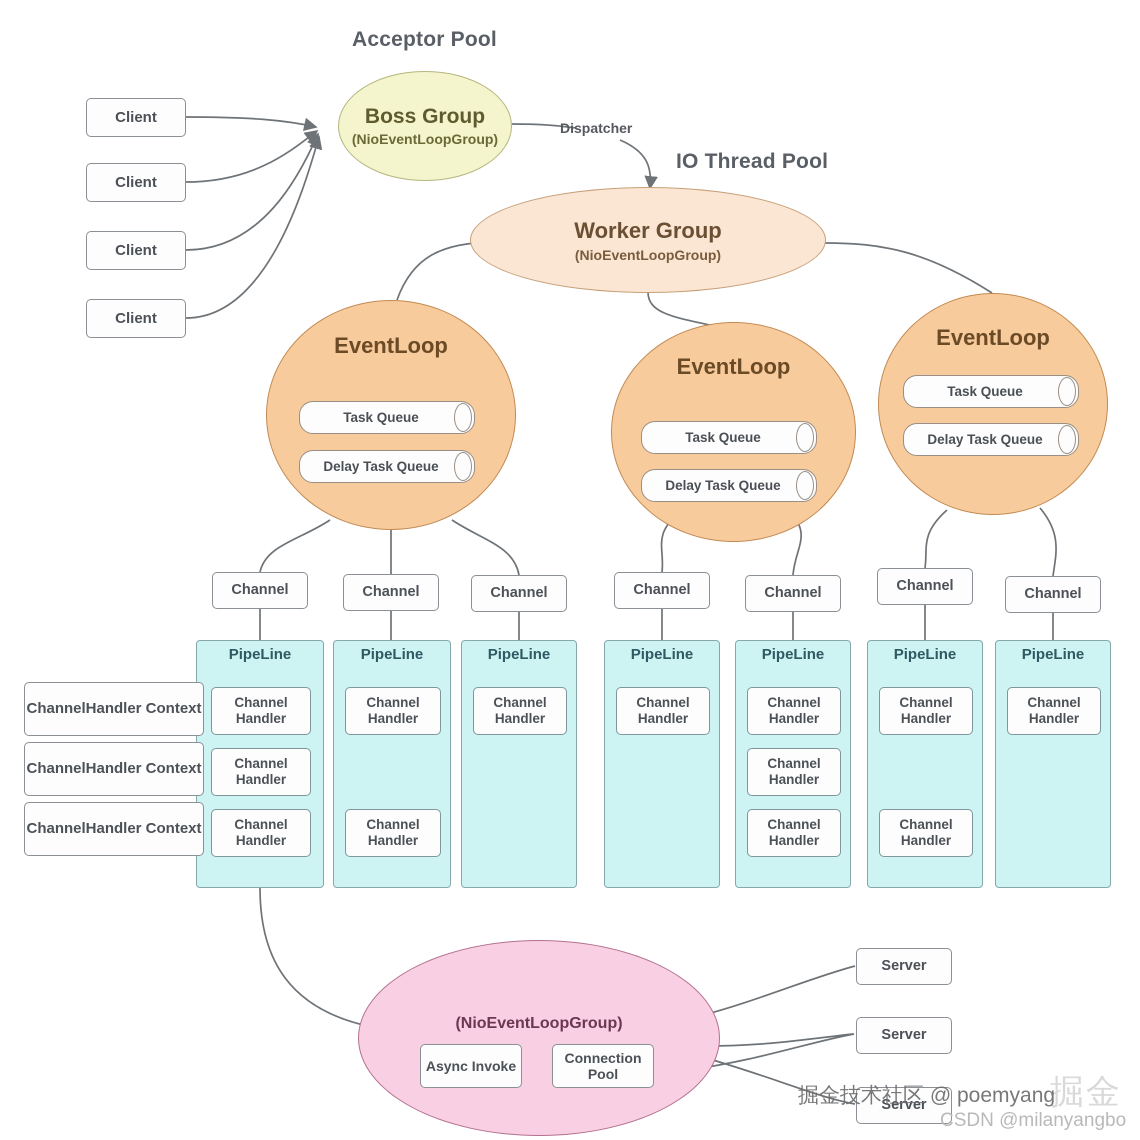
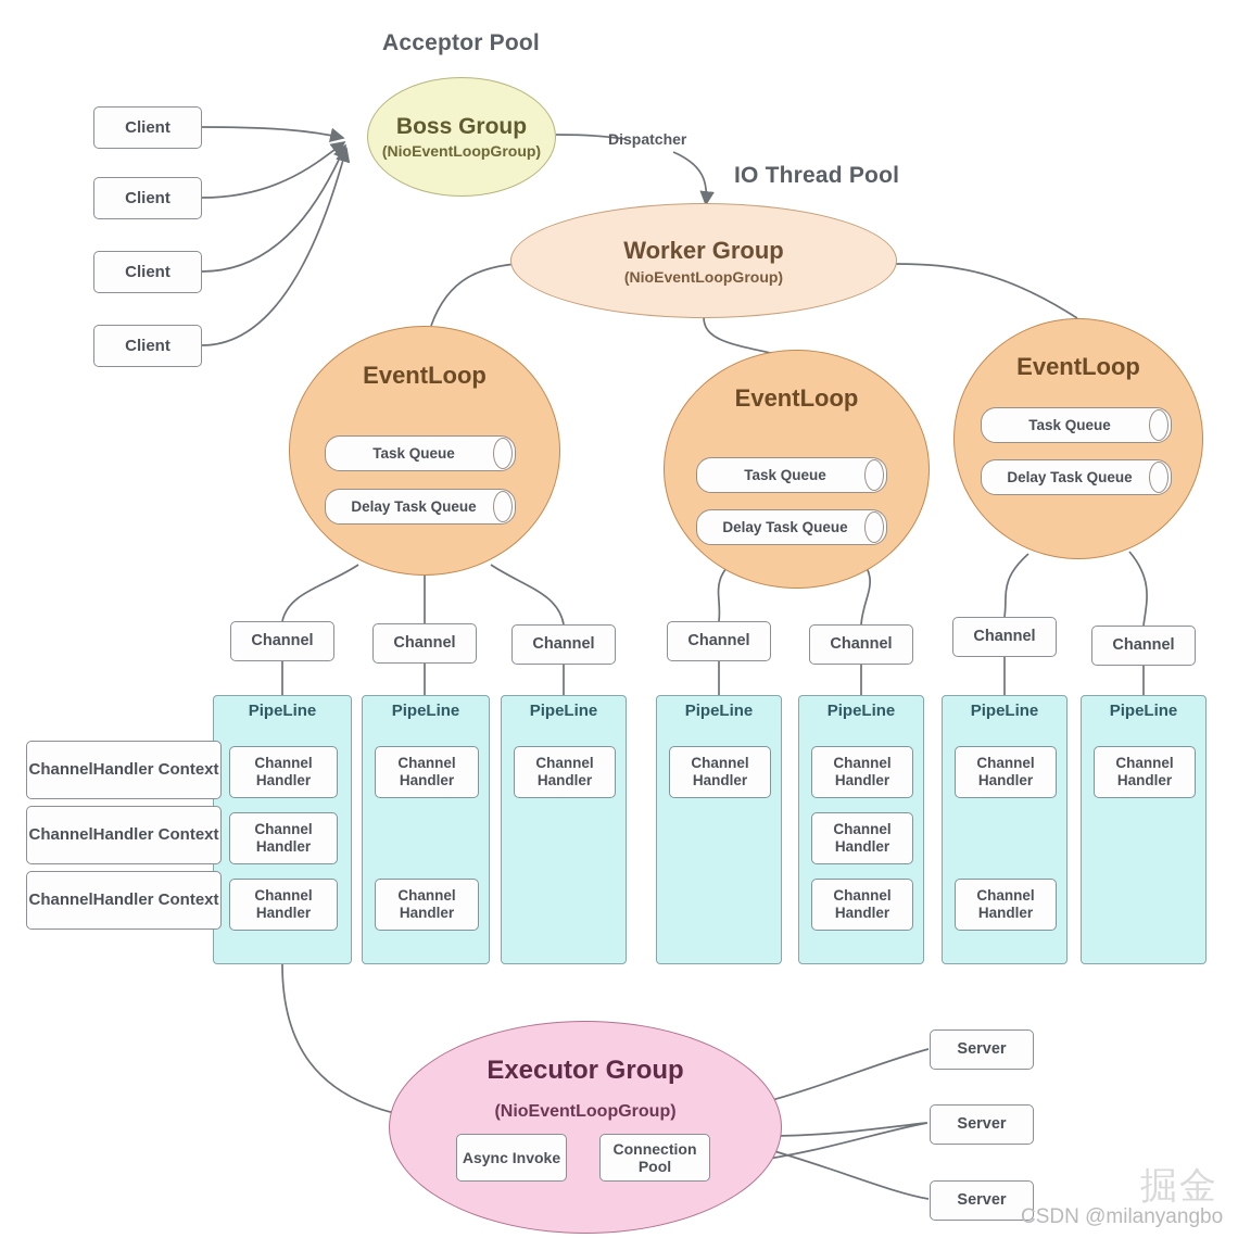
  Acceptor Pool
  IO Thread Pool
  Dispatcher
  Client
  Client
  Client
  Client
  Boss Group
  (NioEventLoopGroup)
  Worker Group
  (NioEventLoopGroup)
  EventLoop
  Task Queue
  Delay Task Queue
  EventLoop
  Task Queue
  Delay Task Queue
  EventLoop
  Task Queue
  Delay Task Queue
  Channel
  Channel
  Channel
  Channel
  Channel
  Channel
  Channel
  PipeLine
  Channel Handler
  Channel Handler
  Channel Handler
  PipeLine
  Channel Handler
  Channel Handler
  PipeLine
  Channel Handler
  PipeLine
  Channel Handler
  PipeLine
  Channel Handler
  Channel Handler
  Channel Handler
  PipeLine
  Channel Handler
  Channel Handler
  PipeLine
  Channel Handler
  ChannelHandler Context
  ChannelHandler Context
  ChannelHandler Context
+ Executor Group
  (NioEventLoopGroup)
  Async Invoke
  Connection Pool
  Server
  Server
  Server
  掘金
- 掘金技术社区 @ poemyang
  CSDN @milanyangbo
